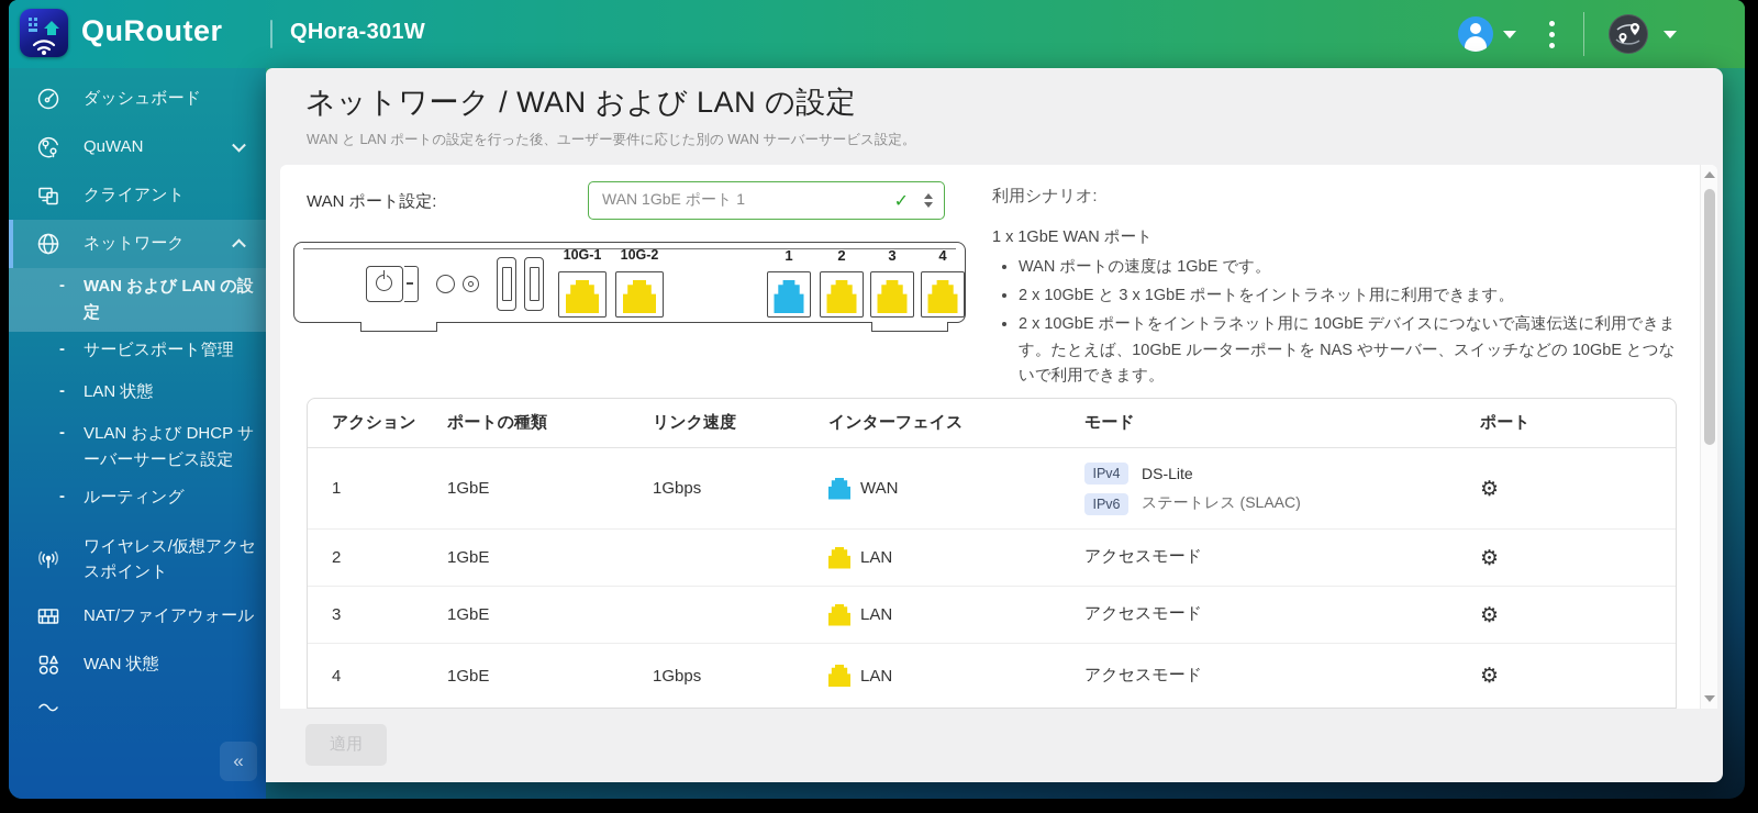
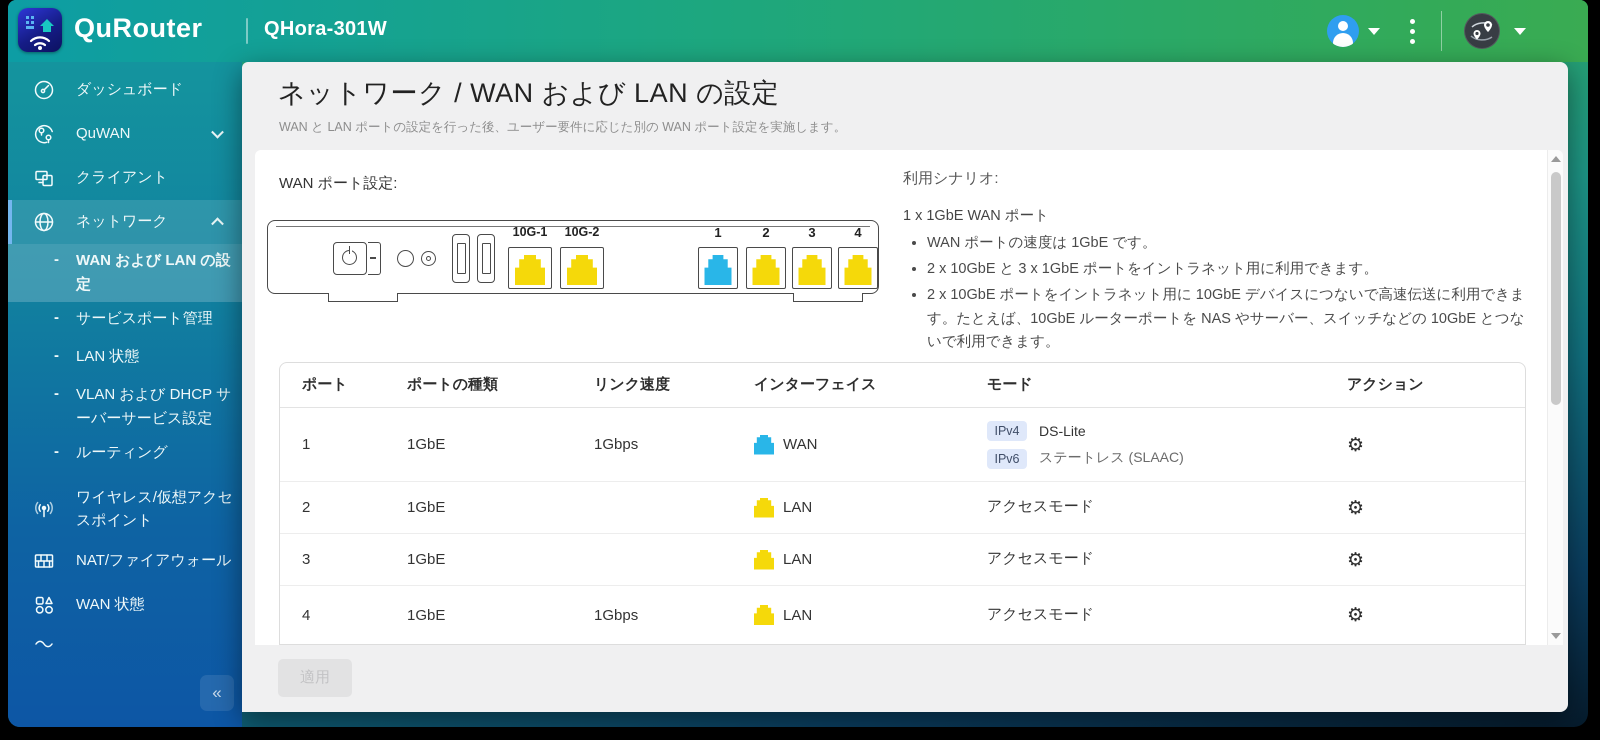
  QuRouter
  QHora-301W
  ダッシュボード
  QuWAN
  クライアント
  ネットワーク
  -
  WAN および LAN の設定
  -
  サービスポート管理
  -
  LAN 状態
  -
  VLAN および DHCP サーバーサービス設定
  -
  ルーティング
  ワイヤレス/仮想アクセスポイント
  NAT/ファイアウォール
  WAN 状態
  «
  ネットワーク / WAN および LAN の設定
- WAN と LAN ポートの設定を行った後、ユーザー要件に応じた別の WAN サーバーサービス設定。
+ WAN と LAN ポートの設定を行った後、ユーザー要件に応じた別の WAN ポート設定を実施します。
  WAN ポート設定:
- WAN 1GbE ポート 1
- ✓
  10G-1
  10G-2
  1
  2
  3
  4
  利用シナリオ:
  1 x 1GbE WAN ポート
  WAN ポートの速度は 1GbE です。
  2 x 10GbE と 3 x 1GbE ポートをイントラネット用に利用できます。
  2 x 10GbE ポートをイントラネット用に 10GbE デバイスにつないで高速伝送に利用できます。たとえば、10GbE ルーターポートを NAS やサーバー、スイッチなどの 10GbE とつないで利用できます。
- アクション
+ ポート
  ポートの種類
  リンク速度
  インターフェイス
  モード
- ポート
+ アクション
  1
  1GbE
  1Gbps
  WAN
  IPv4
  DS-Lite
  IPv6
  ステートレス (SLAAC)
  ⚙
  2
  1GbE
  LAN
  アクセスモード
  ⚙
  3
  1GbE
  LAN
  アクセスモード
  ⚙
  4
  1GbE
  1Gbps
  LAN
  アクセスモード
  ⚙
  適用
